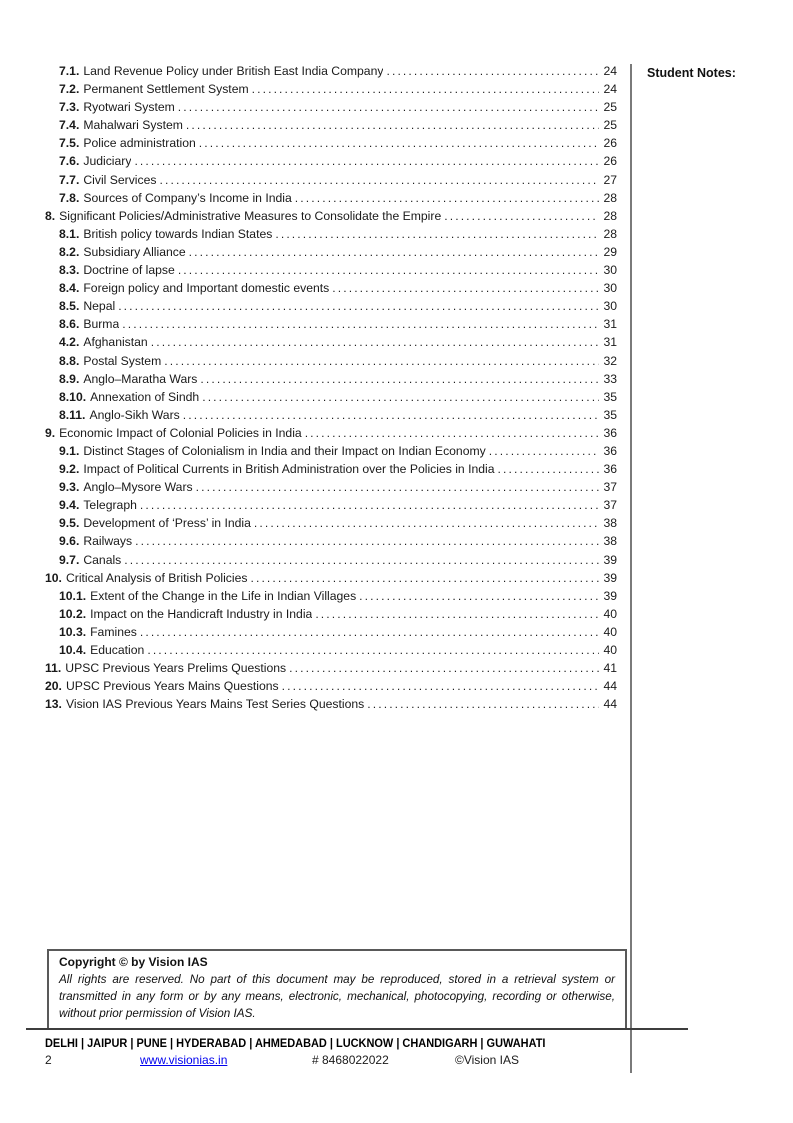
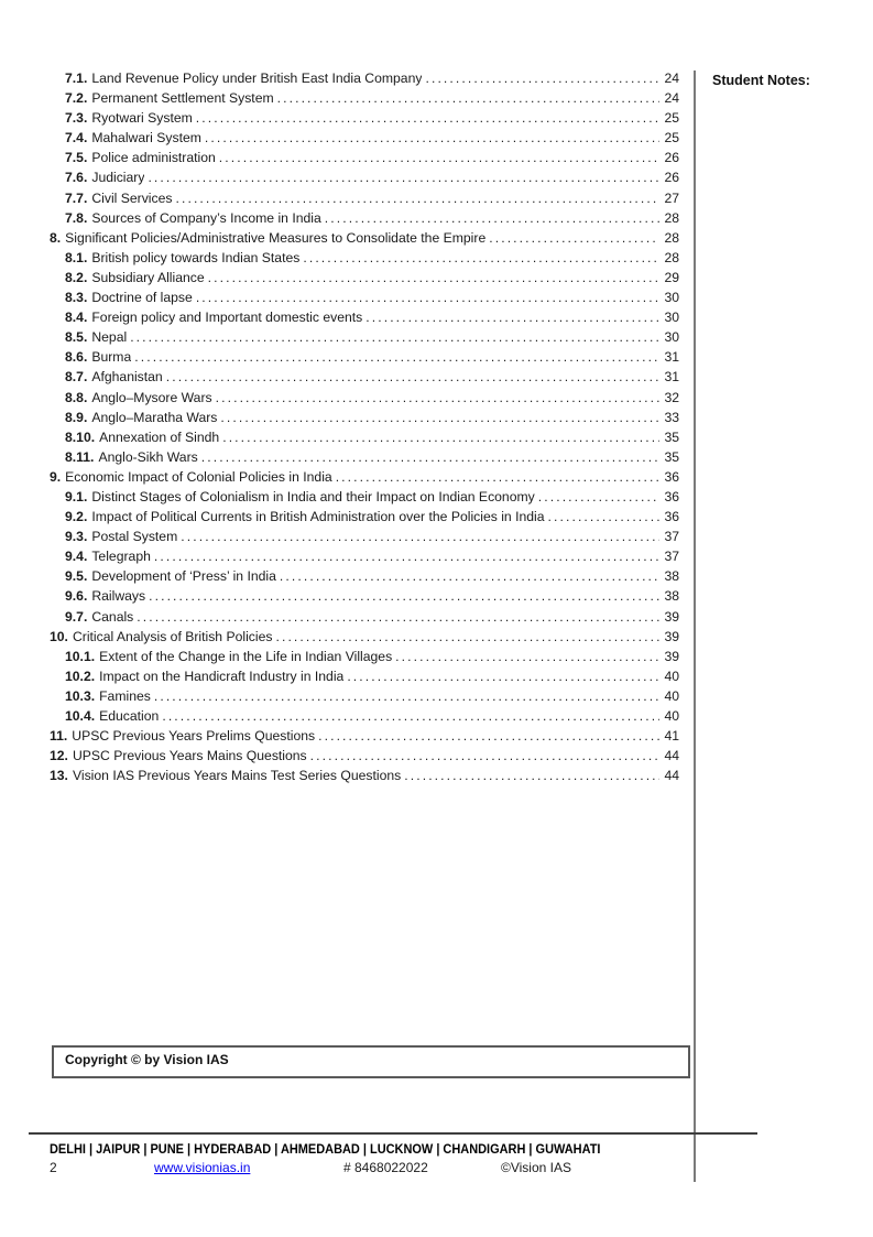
  7.1.
  Land Revenue Policy under British East India Company
  24
  7.2.
  Permanent Settlement System
  24
  7.3.
  Ryotwari System
  25
  7.4.
  Mahalwari System
  25
  7.5.
  Police administration
  26
  7.6.
  Judiciary
  26
  7.7.
  Civil Services
  27
  7.8.
  Sources of Company’s Income in India
  28
  8.
  Significant Policies/Administrative Measures to Consolidate the Empire
  28
  8.1.
  British policy towards Indian States
  28
  8.2.
  Subsidiary Alliance
  29
  8.3.
  Doctrine of lapse
  30
  8.4.
  Foreign policy and Important domestic events
  30
  8.5.
  Nepal
  30
  8.6.
  Burma
  31
- 4.2.
+ 8.7.
  Afghanistan
  31
  8.8.
- Postal System
+ Anglo–Mysore Wars
  32
  8.9.
  Anglo–Maratha Wars
  33
  8.10.
  Annexation of Sindh
  35
  8.11.
  Anglo-Sikh Wars
  35
  9.
  Economic Impact of Colonial Policies in India
  36
  9.1.
  Distinct Stages of Colonialism in India and their Impact on Indian Economy
  36
  9.2.
  Impact of Political Currents in British Administration over the Policies in India
  36
  9.3.
- Anglo–Mysore Wars
+ Postal System
  37
  9.4.
  Telegraph
  37
  9.5.
  Development of ‘Press’ in India
  38
  9.6.
  Railways
  38
  9.7.
  Canals
  39
  10.
  Critical Analysis of British Policies
  39
  10.1.
  Extent of the Change in the Life in Indian Villages
  39
  10.2.
  Impact on the Handicraft Industry in India
  40
  10.3.
  Famines
  40
  10.4.
  Education
  40
  11.
  UPSC Previous Years Prelims Questions
  41
- 20.
+ 12.
  UPSC Previous Years Mains Questions
  44
  13.
  Vision IAS Previous Years Mains Test Series Questions
  44
  Student Notes:
  Copyright © by Vision IAS
- All rights are reserved. No part of this document may be reproduced, stored in a retrieval system or transmitted in any form or by any means, electronic, mechanical, photocopying, recording or otherwise, without prior permission of Vision IAS.
  DELHI | JAIPUR | PUNE | HYDERABAD | AHMEDABAD | LUCKNOW | CHANDIGARH | GUWAHATI
  2
  www.visionias.in
  # 8468022022
  ©Vision IAS
